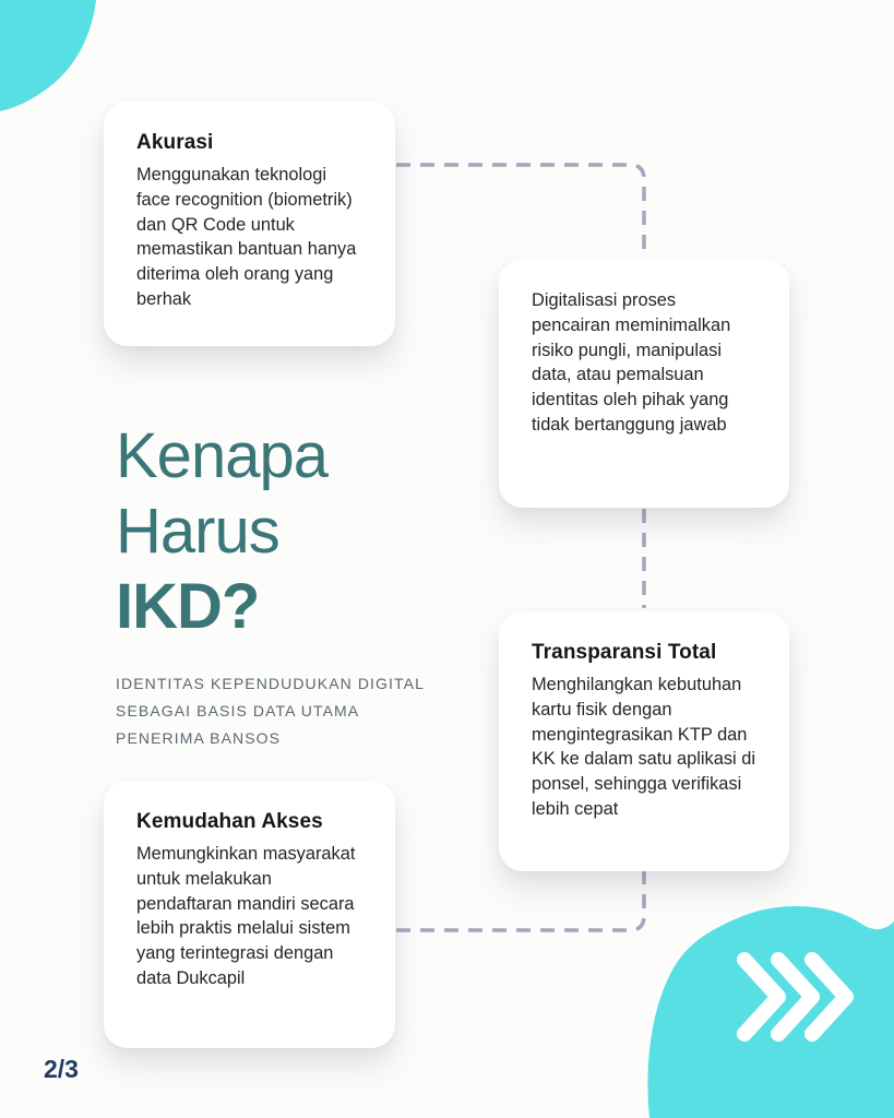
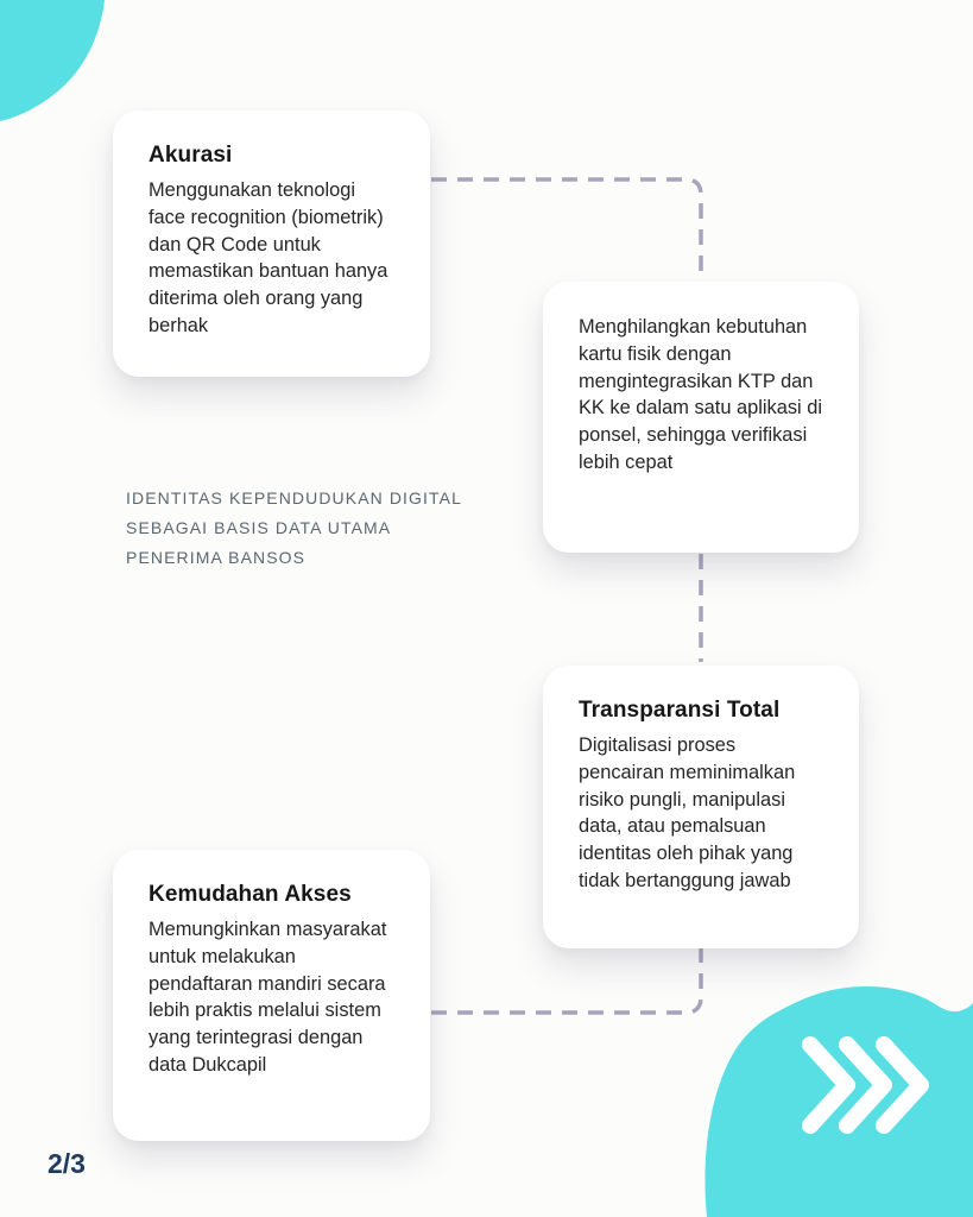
  Akurasi
  Menggunakan teknologi face recognition (biometrik) dan QR Code untuk memastikan bantuan hanya diterima oleh orang yang berhak
- Digitalisasi proses pencairan meminimalkan risiko pungli, manipulasi data, atau pemalsuan identitas oleh pihak yang tidak bertanggung jawab
+ Menghilangkan kebutuhan kartu fisik dengan mengintegrasikan KTP dan KK ke dalam satu aplikasi di ponsel, sehingga verifikasi lebih cepat
  Transparansi Total
- Menghilangkan kebutuhan kartu fisik dengan mengintegrasikan KTP dan KK ke dalam satu aplikasi di ponsel, sehingga verifikasi lebih cepat
+ Digitalisasi proses pencairan meminimalkan risiko pungli, manipulasi data, atau pemalsuan identitas oleh pihak yang tidak bertanggung jawab
  Kemudahan Akses
  Memungkinkan masyarakat untuk melakukan pendaftaran mandiri secara lebih praktis melalui sistem yang terintegrasi dengan data Dukcapil
- Kenapa
- Harus
- IKD?
  IDENTITAS KEPENDUDUKAN DIGITAL
  SEBAGAI BASIS DATA UTAMA
  PENERIMA BANSOS
  2/3
